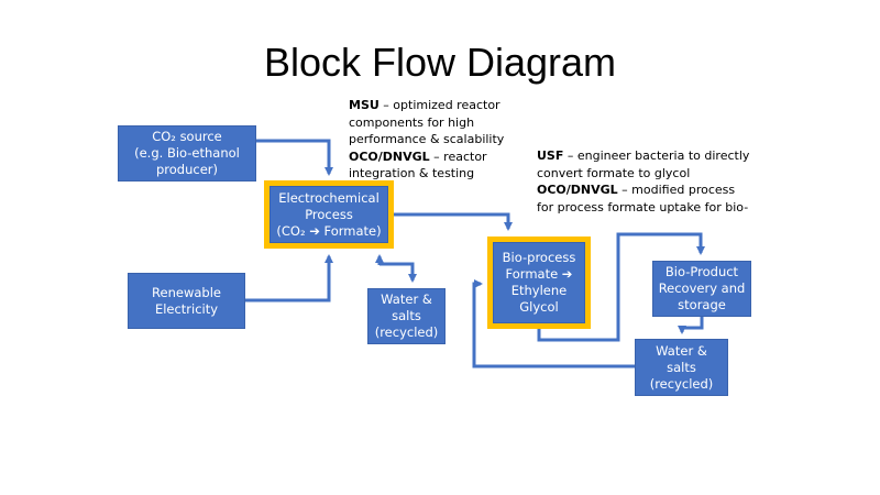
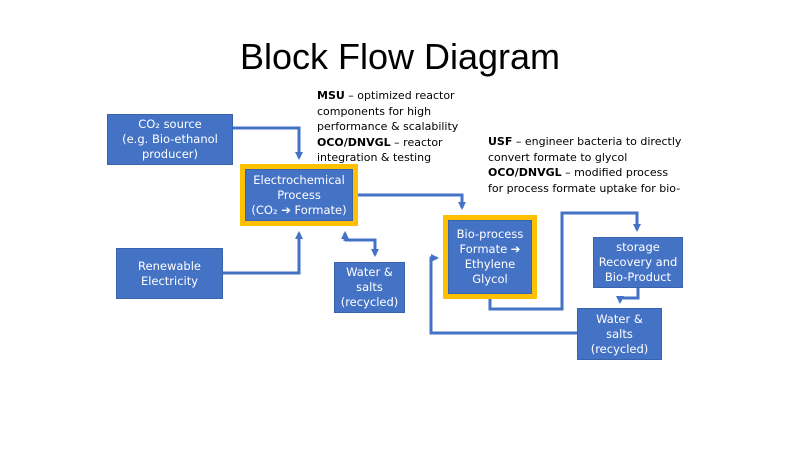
  Block Flow Diagram
  CO₂ source
  (e.g. Bio-ethanol
  producer)
  Renewable
  Electricity
  Electrochemical
  Process
  (CO₂ ➔ Formate)
  Water &
  salts
  (recycled)
  Bio-process
  Formate ➔
  Ethylene
  Glycol
- Bio-Product
+ storage
  Recovery and
- storage
+ Bio-Product
  Water &
  salts
  (recycled)
  MSU – optimized reactor
  components for high
  performance & scalability
  OCO/DNVGL – reactor
  integration & testing
  USF – engineer bacteria to directly
  convert formate to glycol
  OCO/DNVGL – modified process
  for process formate uptake for bio-
